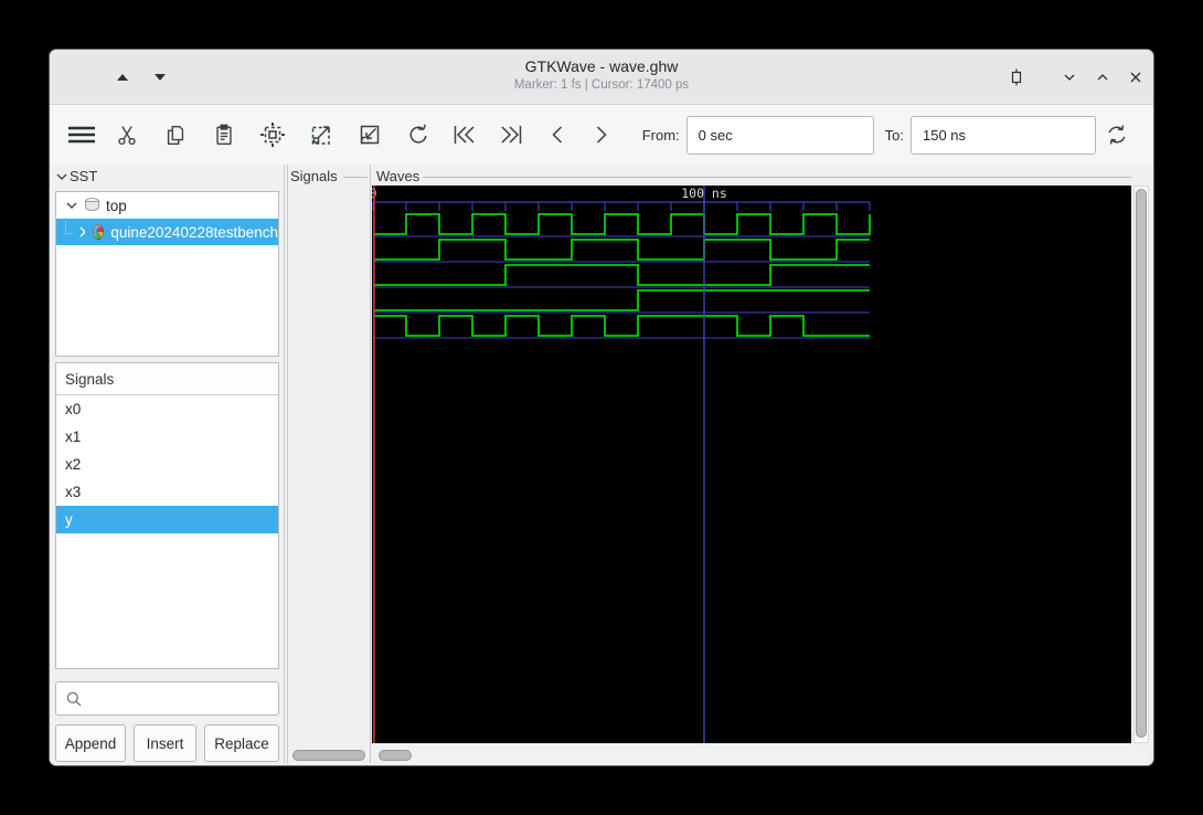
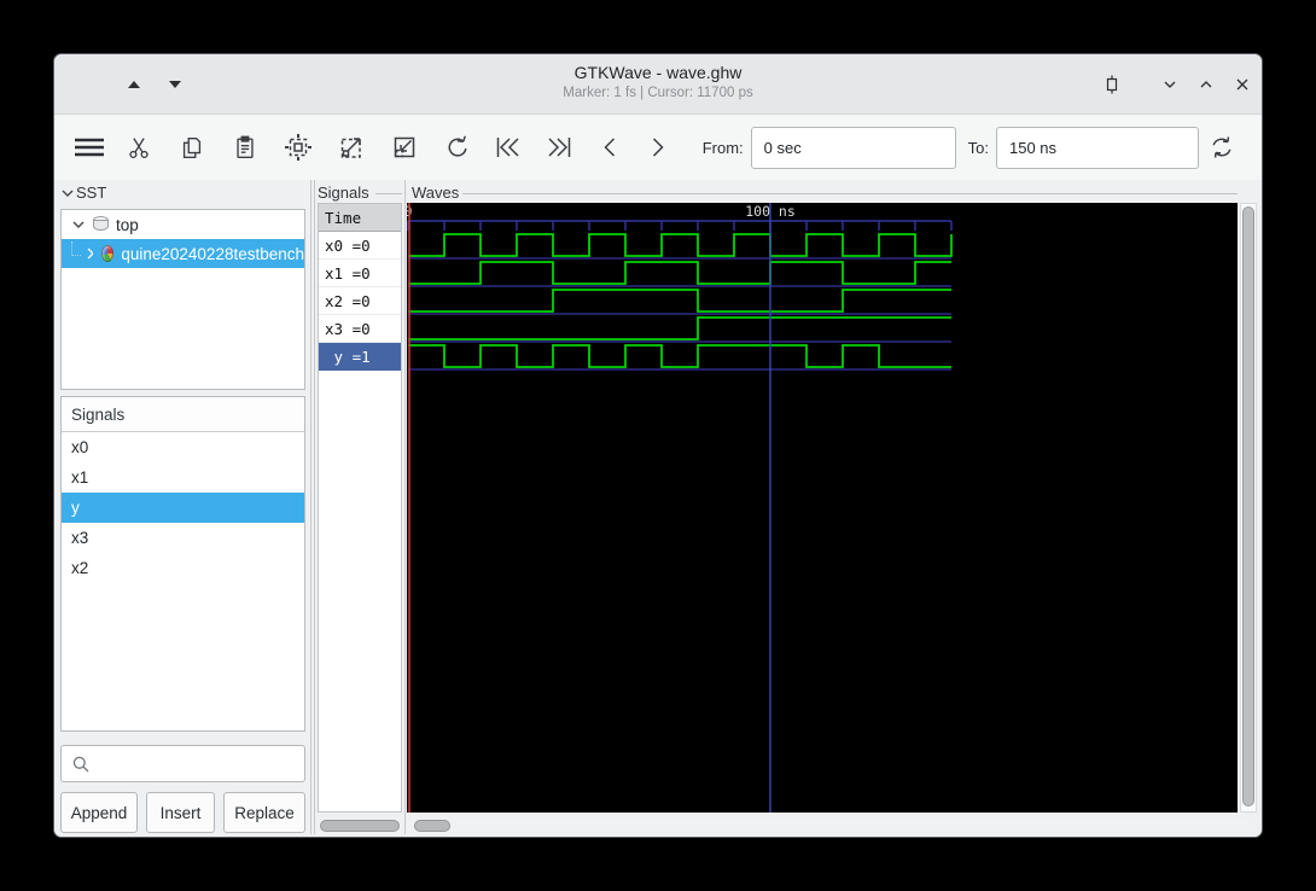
  GTKWave - wave.ghw
- Marker: 1 fs | Cursor: 17400 ps
+ Marker: 1 fs | Cursor: 11700 ps
  From:
  0 sec
  To:
  150 ns
  SST
  top
  quine20240228testbench
  Signals
  x0
  x1
- x2
+ y
  x3
- y
+ x2
  Append
  Insert
  Replace
  Signals
+ Time
+ x0 =0
+ x1 =0
+ x2 =0
+ x3 =0
+ y =1
  Waves
  0
  100 ns
